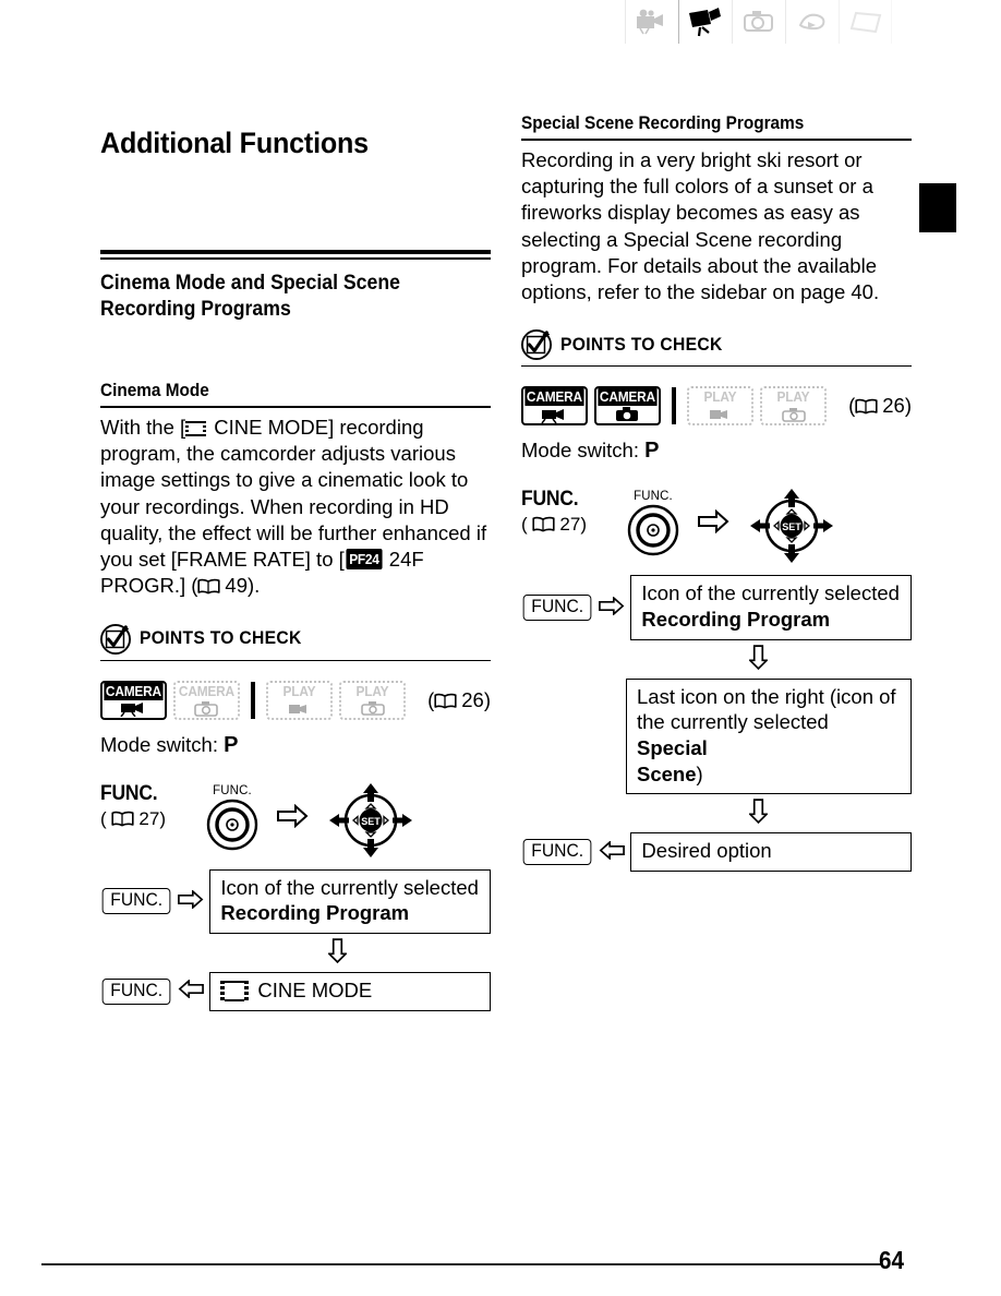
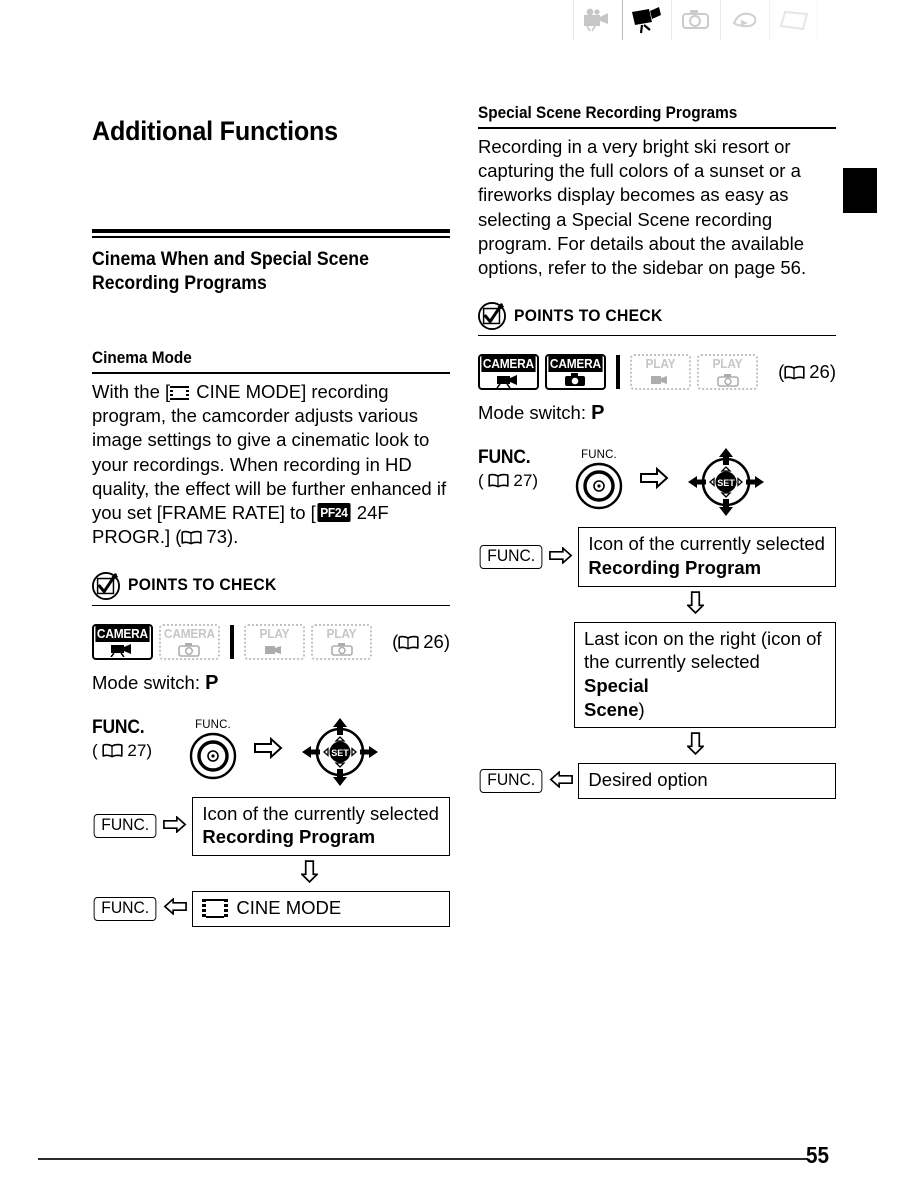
  Additional Functions
- Cinema Mode and Special Scene Recording Programs
+ Cinema When and Special Scene Recording Programs
  Cinema Mode
- With the [ CINE MODE] recording program, the camcorder adjusts various image settings to give a cinematic look to your recordings. When recording in HD quality, the effect will be further enhanced if you set [FRAME RATE] to [ PF24 24F PROGR.] ( 49).
+ With the [ CINE MODE] recording program, the camcorder adjusts various image settings to give a cinematic look to your recordings. When recording in HD quality, the effect will be further enhanced if you set [FRAME RATE] to [ PF24 24F PROGR.] ( 73).
  POINTS TO CHECK
  CAMERA
  CAMERA
  PLAY
  PLAY
  ( 26)
  Mode switch: P
  FUNC.
  ( 27)
  FUNC.
  SET
  FUNC.
  Icon of the currently selected
  Recording Program
  FUNC.
  CINE MODE
  Special Scene Recording Programs
- Recording in a very bright ski resort or capturing the full colors of a sunset or a fireworks display becomes as easy as selecting a Special Scene recording program. For details about the available options, refer to the sidebar on page 40.
+ Recording in a very bright ski resort or capturing the full colors of a sunset or a fireworks display becomes as easy as selecting a Special Scene recording program. For details about the available options, refer to the sidebar on page 56.
  POINTS TO CHECK
  CAMERA
  CAMERA
  PLAY
  PLAY
  ( 26)
  Mode switch: P
  FUNC.
  ( 27)
  FUNC.
  SET
  FUNC.
  Icon of the currently selected
  Recording Program
  Last icon on the right (icon of
  the currently selected Special
  Scene)
  FUNC.
  Desired option
- 64
+ 55
